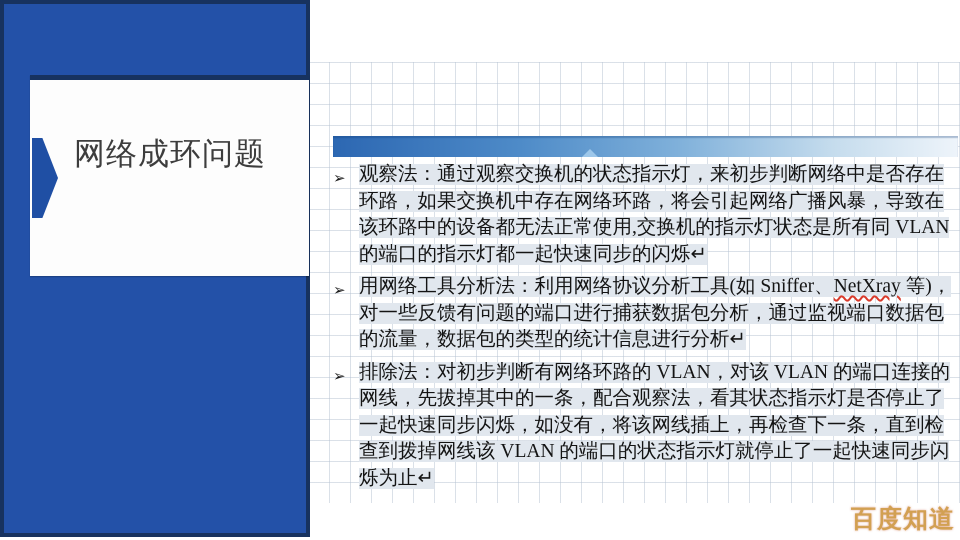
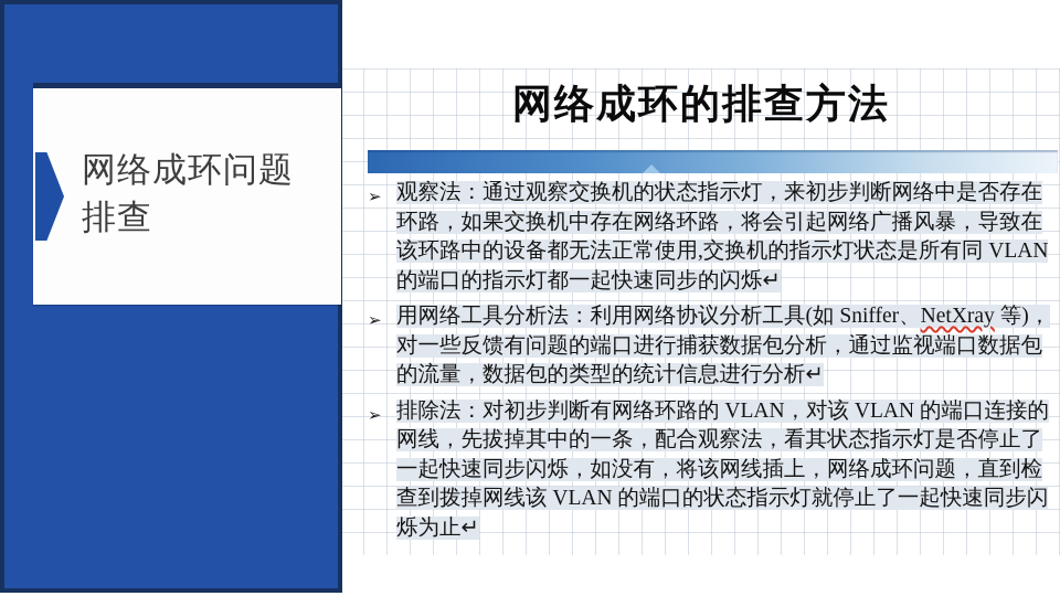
  网络成环问题
+ 排查
+ 网络成环的排查方法
  ➢
  观察法：通过观察交换机的状态指示灯，来初步判断网络中是否存在环路，如果交换机中存在网络环路，将会引起网络广播风暴，导致在该环路中的设备都无法正常使用,交换机的指示灯状态是所有同 VLAN 的端口的指示灯都一起快速同步的闪烁↵
  ➢
  用网络工具分析法：利用网络协议分析工具(如 Sniffer、NetXray 等)，对一些反馈有问题的端口进行捕获数据包分析，通过监视端口数据包的流量，数据包的类型的统计信息进行分析↵
  ➢
- 排除法：对初步判断有网络环路的 VLAN，对该 VLAN 的端口连接的网线，先拔掉其中的一条，配合观察法，看其状态指示灯是否停止了一起快速同步闪烁，如没有，将该网线插上，再检查下一条，直到检查到拨掉网线该 VLAN 的端口的状态指示灯就停止了一起快速同步闪烁为止↵
+ 排除法：对初步判断有网络环路的 VLAN，对该 VLAN 的端口连接的网线，先拔掉其中的一条，配合观察法，看其状态指示灯是否停止了一起快速同步闪烁，如没有，将该网线插上，网络成环问题，直到检查到拨掉网线该 VLAN 的端口的状态指示灯就停止了一起快速同步闪烁为止↵
- 百度知道
